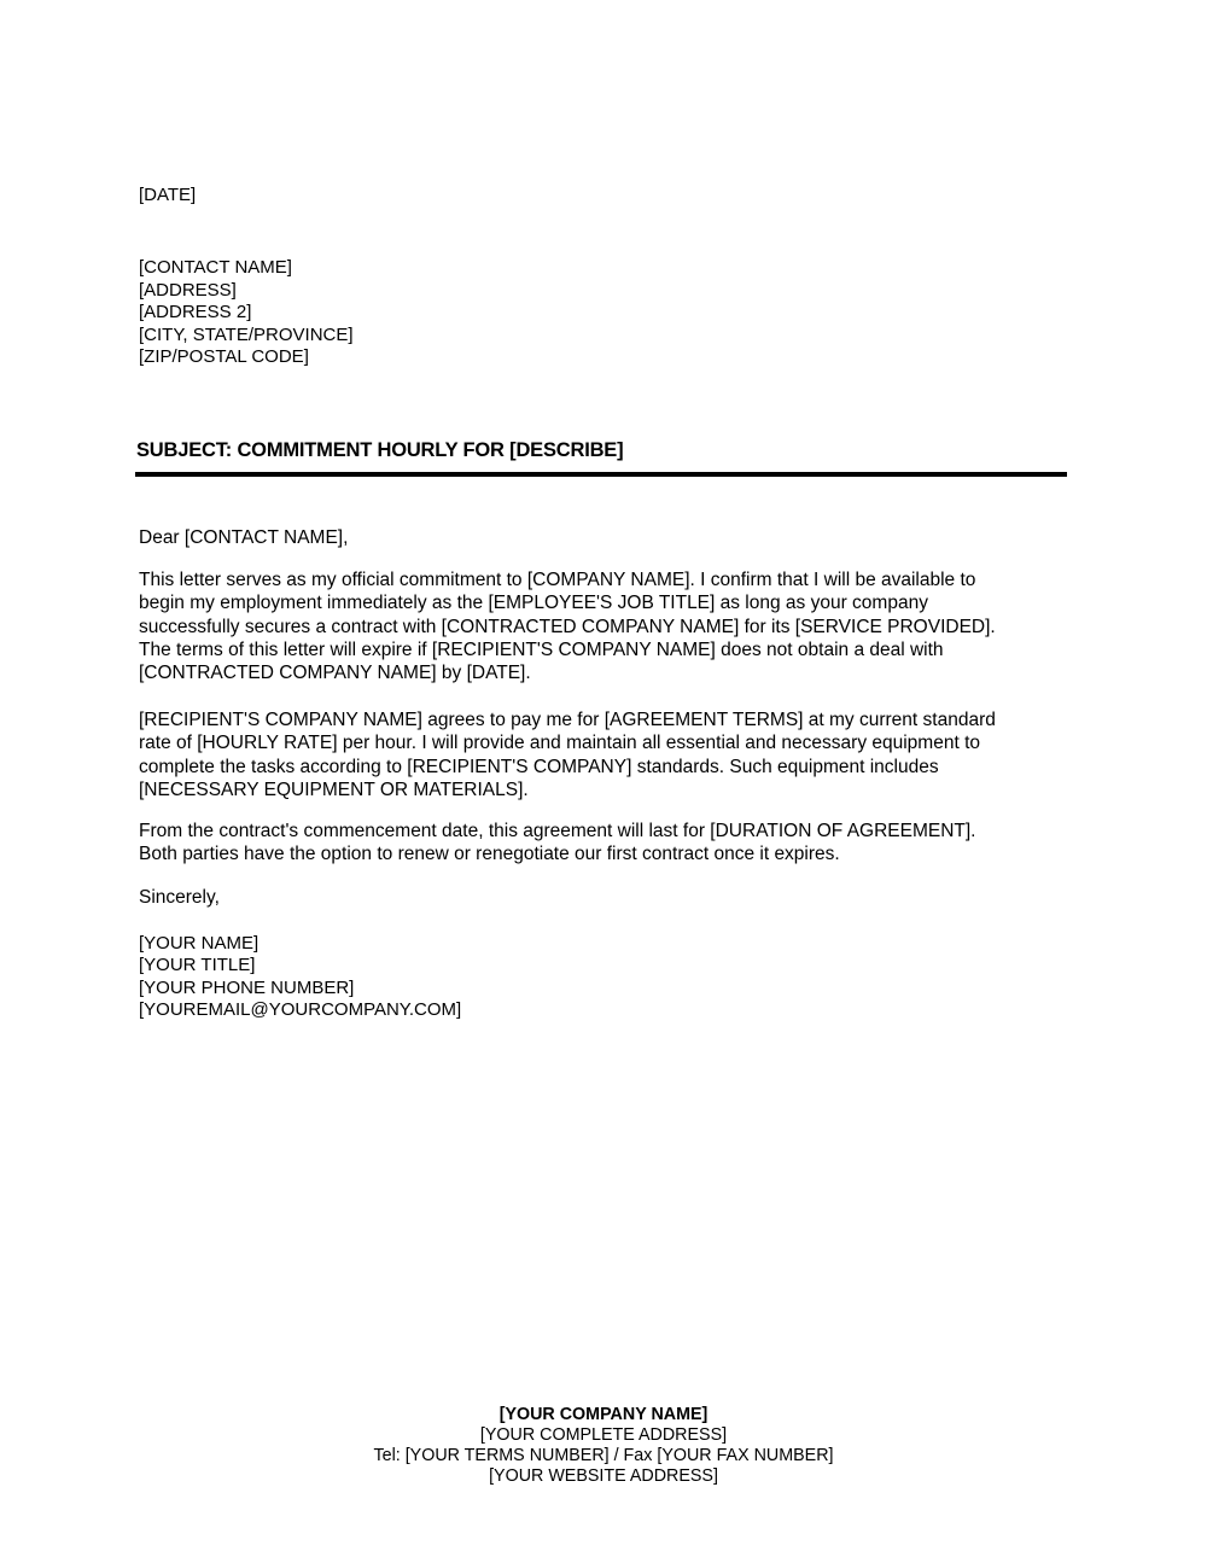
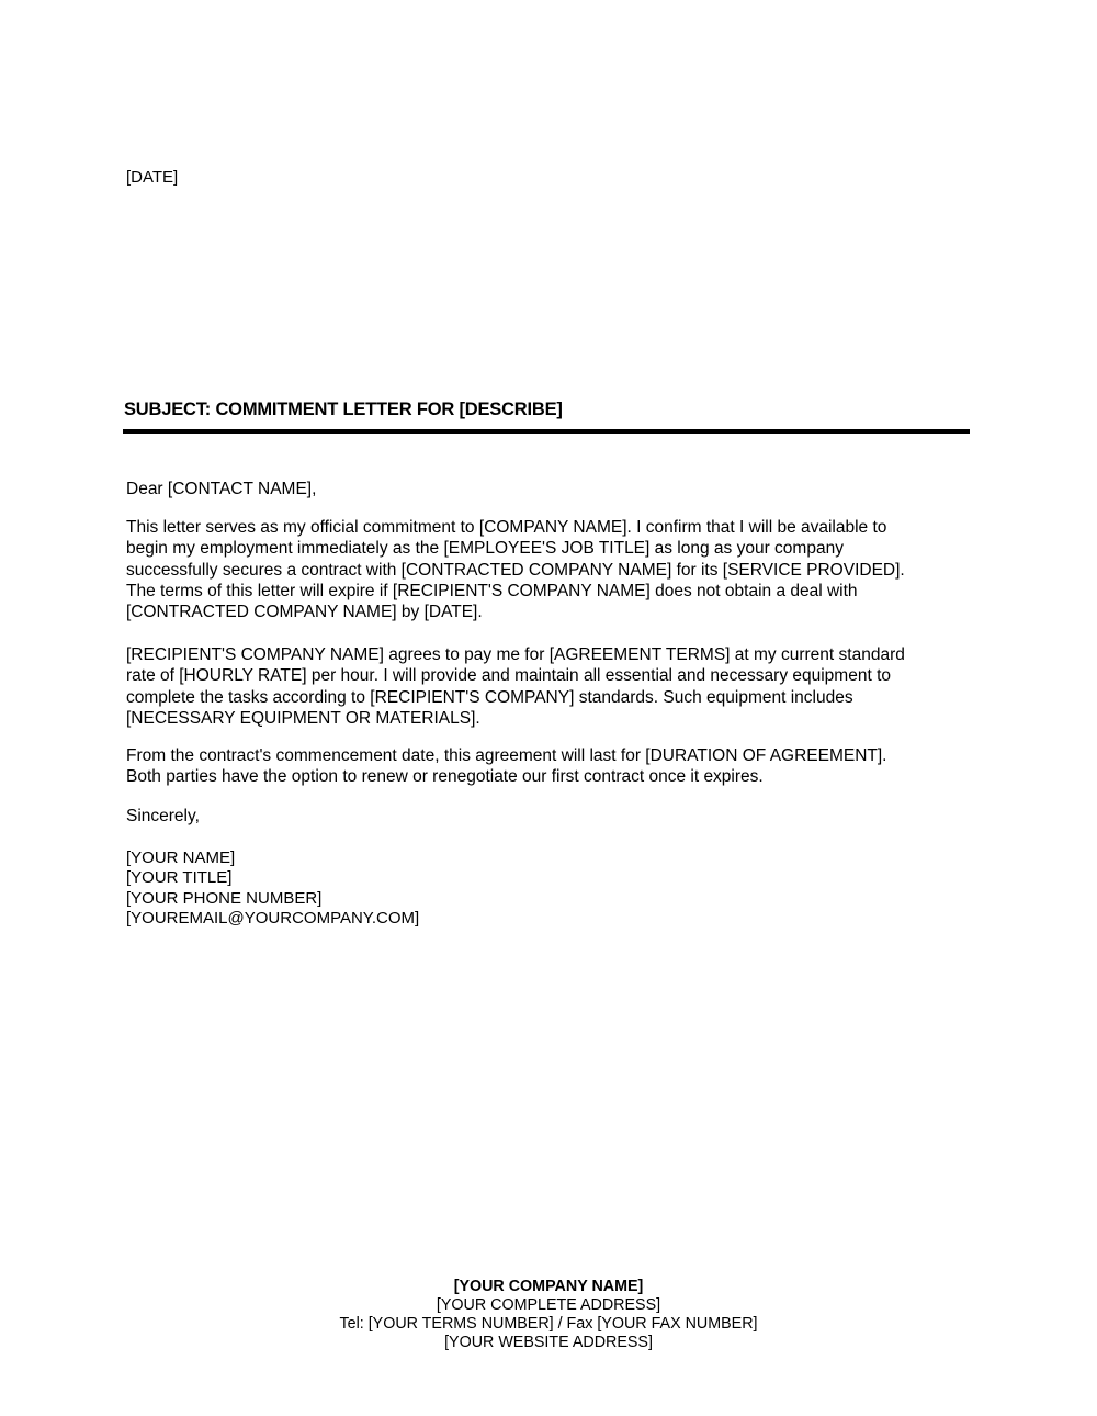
  [DATE]
- [CONTACT NAME]
- [ADDRESS]
- [ADDRESS 2]
- [CITY, STATE/PROVINCE]
- [ZIP/POSTAL CODE]
- SUBJECT: COMMITMENT HOURLY FOR [DESCRIBE]
+ SUBJECT: COMMITMENT LETTER FOR [DESCRIBE]
  Dear [CONTACT NAME],
  This letter serves as my official commitment to [COMPANY NAME]. I confirm that I will be available to
  begin my employment immediately as the [EMPLOYEE'S JOB TITLE] as long as your company
  successfully secures a contract with [CONTRACTED COMPANY NAME] for its [SERVICE PROVIDED].
  The terms of this letter will expire if [RECIPIENT'S COMPANY NAME] does not obtain a deal with
  [CONTRACTED COMPANY NAME] by [DATE].
  [RECIPIENT'S COMPANY NAME] agrees to pay me for [AGREEMENT TERMS] at my current standard
  rate of [HOURLY RATE] per hour. I will provide and maintain all essential and necessary equipment to
  complete the tasks according to [RECIPIENT'S COMPANY] standards. Such equipment includes
  [NECESSARY EQUIPMENT OR MATERIALS].
  From the contract's commencement date, this agreement will last for [DURATION OF AGREEMENT].
  Both parties have the option to renew or renegotiate our first contract once it expires.
  Sincerely,
  [YOUR NAME]
  [YOUR TITLE]
  [YOUR PHONE NUMBER]
  [YOUREMAIL@YOURCOMPANY.COM]
  [YOUR COMPANY NAME]
  [YOUR COMPLETE ADDRESS]
  Tel: [YOUR TERMS NUMBER] / Fax [YOUR FAX NUMBER]
  [YOUR WEBSITE ADDRESS]
